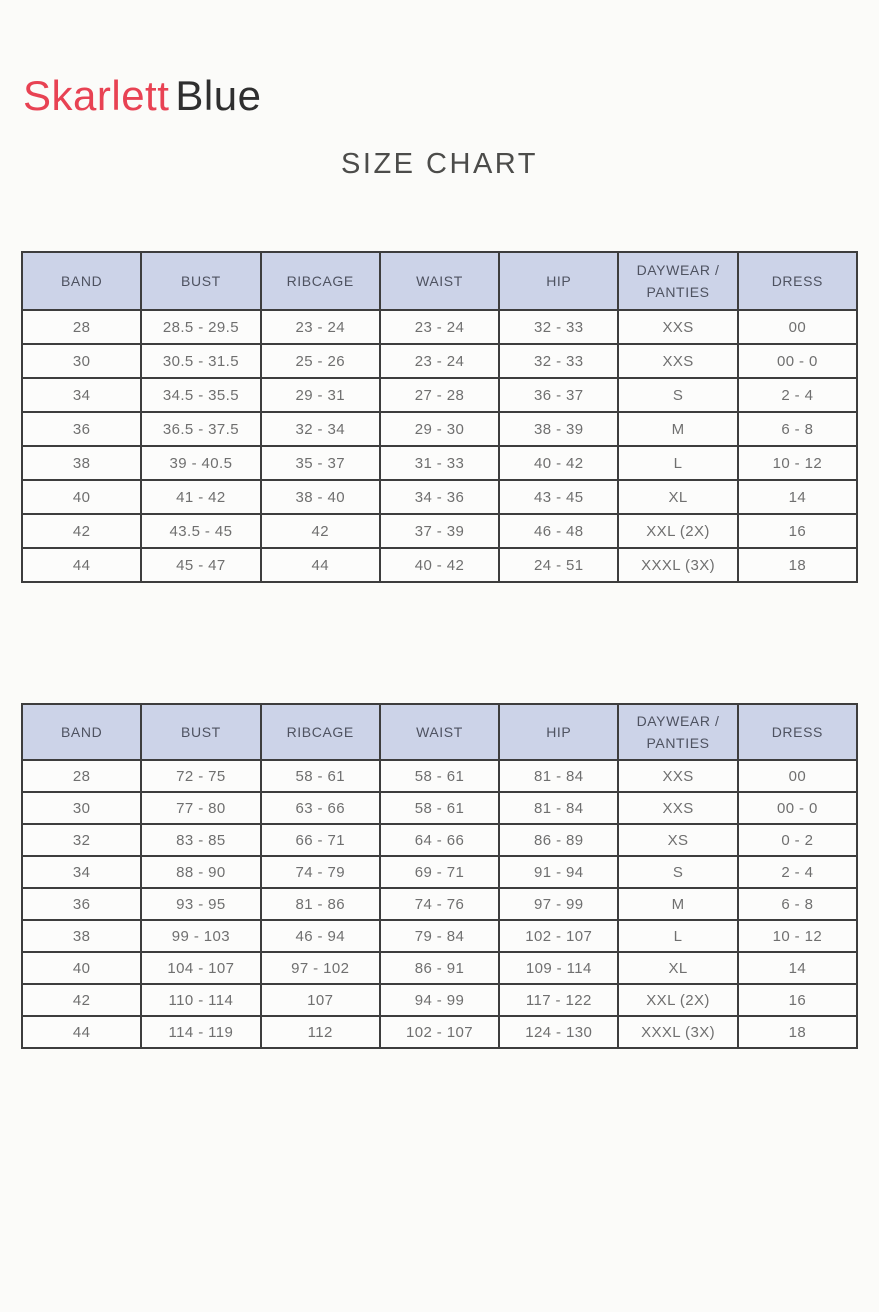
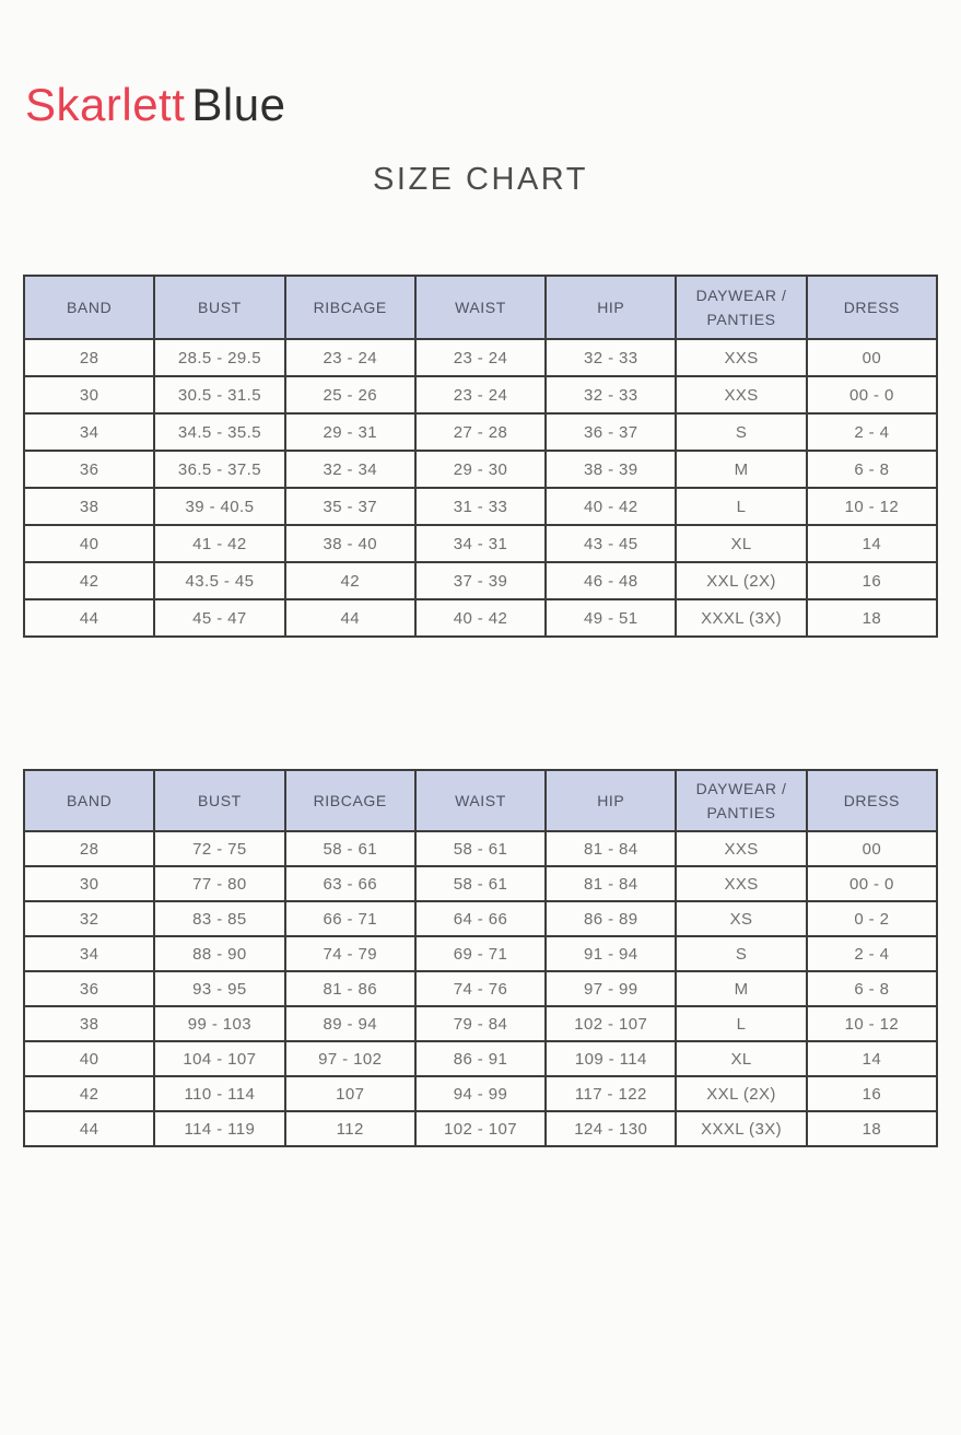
  Skarlett Blue
  SIZE CHART
  BAND	BUST	RIBCAGE	WAIST	HIP	DAYWEAR / PANTIES	DRESS
  28	28.5 - 29.5	23 - 24	23 - 24	32 - 33	XXS	00
  30	30.5 - 31.5	25 - 26	23 - 24	32 - 33	XXS	00 - 0
  34	34.5 - 35.5	29 - 31	27 - 28	36 - 37	S	2 - 4
  36	36.5 - 37.5	32 - 34	29 - 30	38 - 39	M	6 - 8
  38	39 - 40.5	35 - 37	31 - 33	40 - 42	L	10 - 12
- 40	41 - 42	38 - 40	34 - 36	43 - 45	XL	14
+ 40	41 - 42	38 - 40	34 - 31	43 - 45	XL	14
  42	43.5 - 45	42	37 - 39	46 - 48	XXL (2X)	16
- 44	45 - 47	44	40 - 42	24 - 51	XXXL (3X)	18
+ 44	45 - 47	44	40 - 42	49 - 51	XXXL (3X)	18
  BAND	BUST	RIBCAGE	WAIST	HIP	DAYWEAR / PANTIES	DRESS
  28	72 - 75	58 - 61	58 - 61	81 - 84	XXS	00
  30	77 - 80	63 - 66	58 - 61	81 - 84	XXS	00 - 0
  32	83 - 85	66 - 71	64 - 66	86 - 89	XS	0 - 2
  34	88 - 90	74 - 79	69 - 71	91 - 94	S	2 - 4
  36	93 - 95	81 - 86	74 - 76	97 - 99	M	6 - 8
- 38	99 - 103	46 - 94	79 - 84	102 - 107	L	10 - 12
+ 38	99 - 103	89 - 94	79 - 84	102 - 107	L	10 - 12
  40	104 - 107	97 - 102	86 - 91	109 - 114	XL	14
  42	110 - 114	107	94 - 99	117 - 122	XXL (2X)	16
  44	114 - 119	112	102 - 107	124 - 130	XXXL (3X)	18
